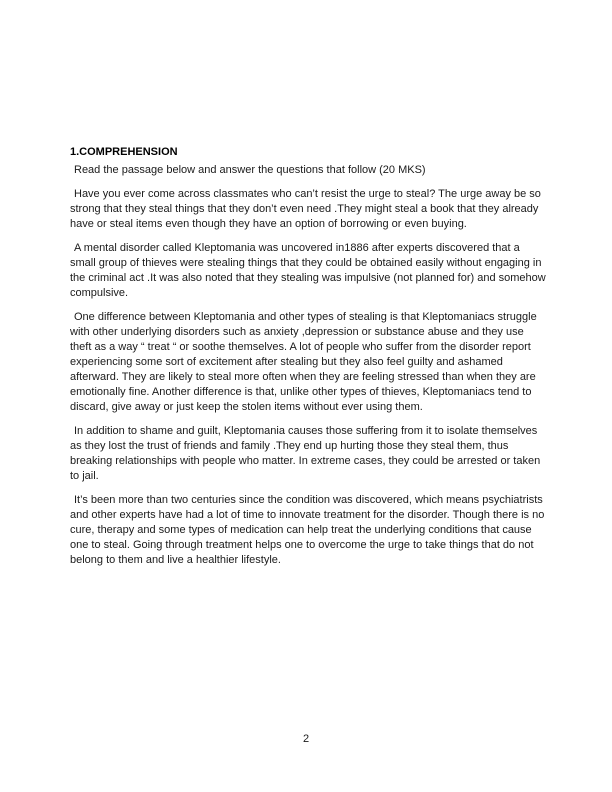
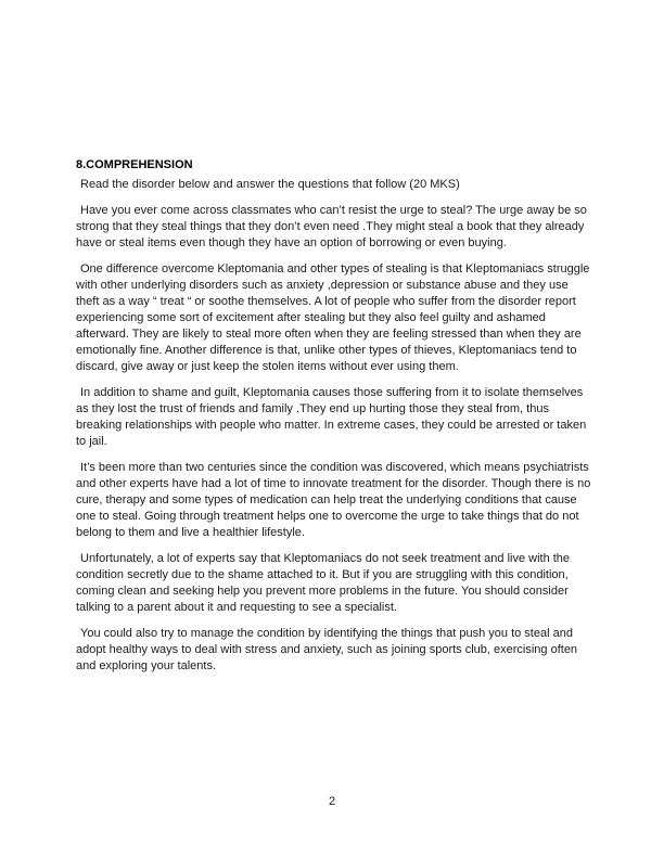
- 1.COMPREHENSION
+ 8.COMPREHENSION
- Read the passage below and answer the questions that follow (20 MKS)
+ Read the disorder below and answer the questions that follow (20 MKS)
  Have you ever come across classmates who can’t resist the urge to steal? The urge away be so strong that they steal things that they don’t even need .They might steal a book that they already have or steal items even though they have an option of borrowing or even buying.
- A mental disorder called Kleptomania was uncovered in1886 after experts discovered that a small group of thieves were stealing things that they could be obtained easily without engaging in the criminal act .It was also noted that they stealing was impulsive (not planned for) and somehow compulsive.
- One difference between Kleptomania and other types of stealing is that Kleptomaniacs struggle with other underlying disorders such as anxiety ,depression or substance abuse and they use theft as a way “ treat “ or soothe themselves. A lot of people who suffer from the disorder report experiencing some sort of excitement after stealing but they also feel guilty and ashamed afterward. They are likely to steal more often when they are feeling stressed than when they are emotionally fine. Another difference is that, unlike other types of thieves, Kleptomaniacs tend to discard, give away or just keep the stolen items without ever using them.
+ One difference overcome Kleptomania and other types of stealing is that Kleptomaniacs struggle with other underlying disorders such as anxiety ,depression or substance abuse and they use theft as a way “ treat “ or soothe themselves. A lot of people who suffer from the disorder report experiencing some sort of excitement after stealing but they also feel guilty and ashamed afterward. They are likely to steal more often when they are feeling stressed than when they are emotionally fine. Another difference is that, unlike other types of thieves, Kleptomaniacs tend to discard, give away or just keep the stolen items without ever using them.
- In addition to shame and guilt, Kleptomania causes those suffering from it to isolate themselves as they lost the trust of friends and family .They end up hurting those they steal them, thus breaking relationships with people who matter. In extreme cases, they could be arrested or taken to jail.
+ In addition to shame and guilt, Kleptomania causes those suffering from it to isolate themselves as they lost the trust of friends and family .They end up hurting those they steal from, thus breaking relationships with people who matter. In extreme cases, they could be arrested or taken to jail.
  It’s been more than two centuries since the condition was discovered, which means psychiatrists and other experts have had a lot of time to innovate treatment for the disorder. Though there is no cure, therapy and some types of medication can help treat the underlying conditions that cause one to steal. Going through treatment helps one to overcome the urge to take things that do not belong to them and live a healthier lifestyle.
+ Unfortunately, a lot of experts say that Kleptomaniacs do not seek treatment and live with the condition secretly due to the shame attached to it. But if you are struggling with this condition, coming clean and seeking help you prevent more problems in the future. You should consider talking to a parent about it and requesting to see a specialist.
+ You could also try to manage the condition by identifying the things that push you to steal and adopt healthy ways to deal with stress and anxiety, such as joining sports club, exercising often and exploring your talents.
  2
